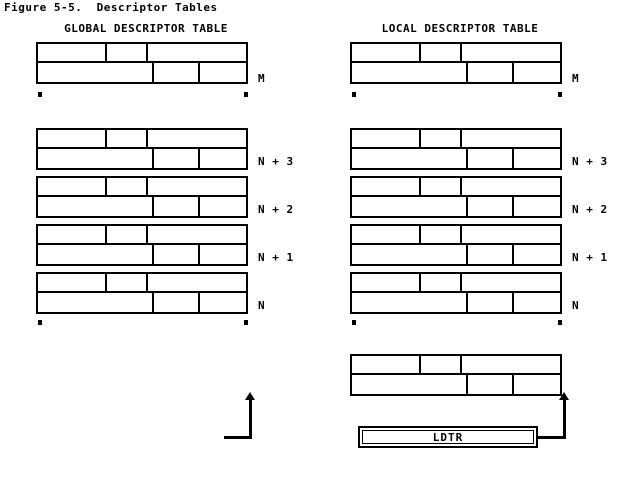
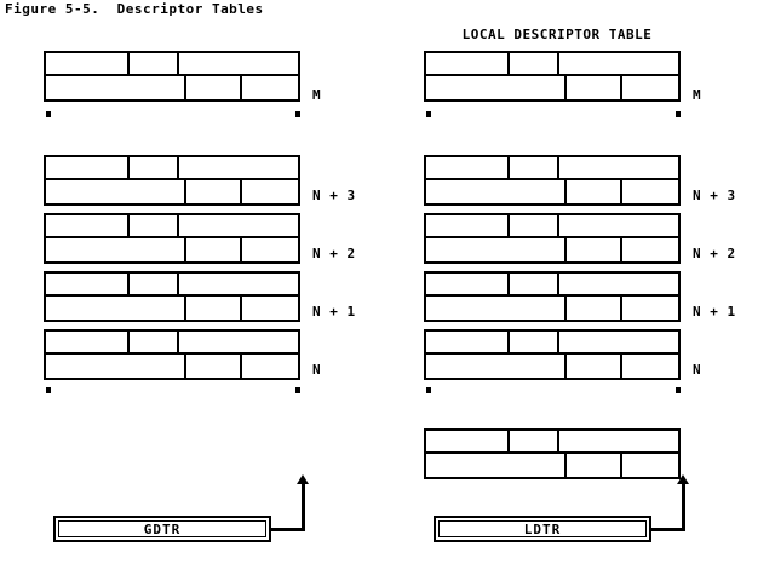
  Figure 5-5. Descriptor Tables
- GLOBAL DESCRIPTOR TABLE
  M
  N + 3
  N + 2
  N + 1
  N
+ GDTR
  LOCAL DESCRIPTOR TABLE
  M
  N + 3
  N + 2
  N + 1
  N
  LDTR
